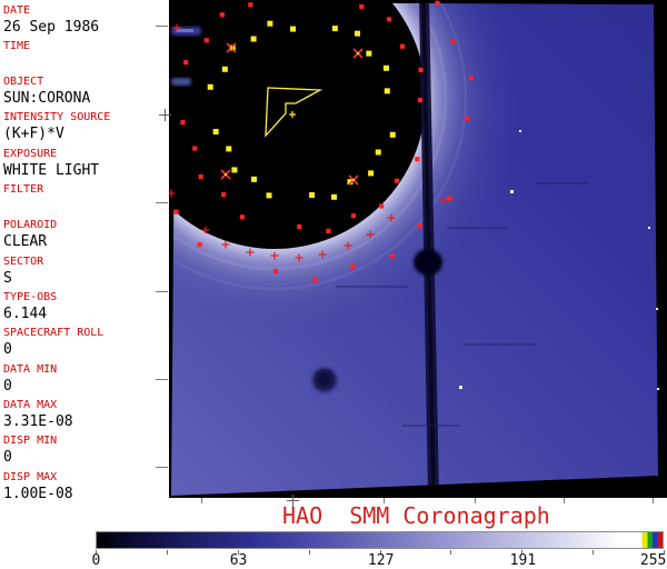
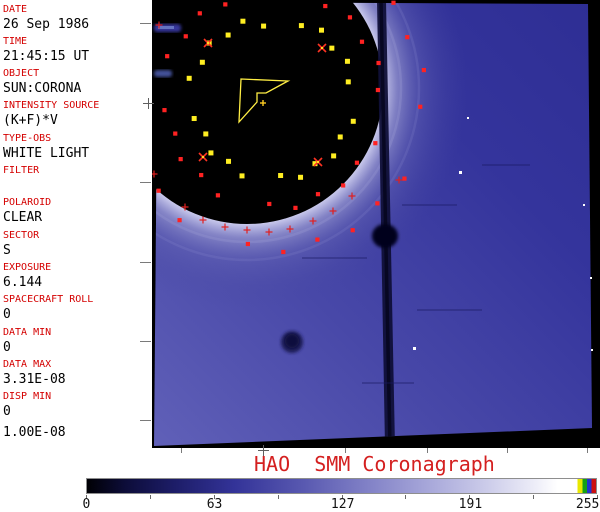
  DATE
  26 Sep 1986
  TIME
+ 21:45:15 UT
  OBJECT
  SUN:CORONA
  INTENSITY SOURCE
  (K+F)*V
- EXPOSURE
+ TYPE-OBS
  WHITE LIGHT
  FILTER
  POLAROID
  CLEAR
  SECTOR
  S
- TYPE-OBS
+ EXPOSURE
  6.144
  SPACECRAFT ROLL
  0
  DATA MIN
  0
  DATA MAX
  3.31E-08
  DISP MIN
  0
- DISP MAX
  1.00E-08
  HAO SMM Coronagraph
  0
  63
  127
  191
  255
